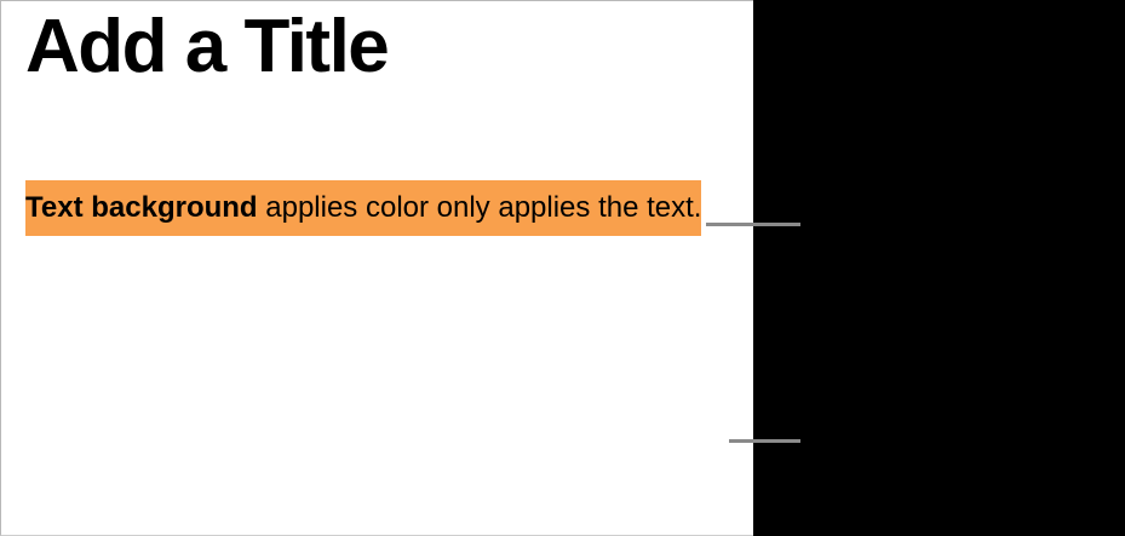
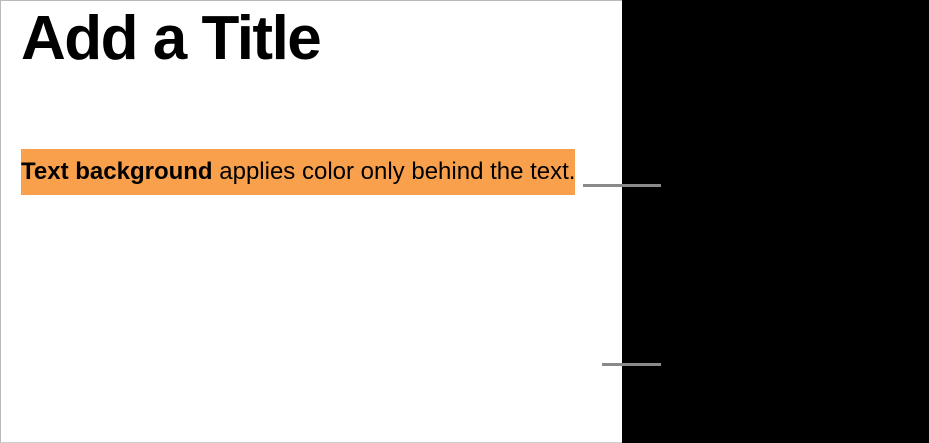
  Add a Title
- Text background applies color only applies the text.
+ Text background applies color only behind the text.
